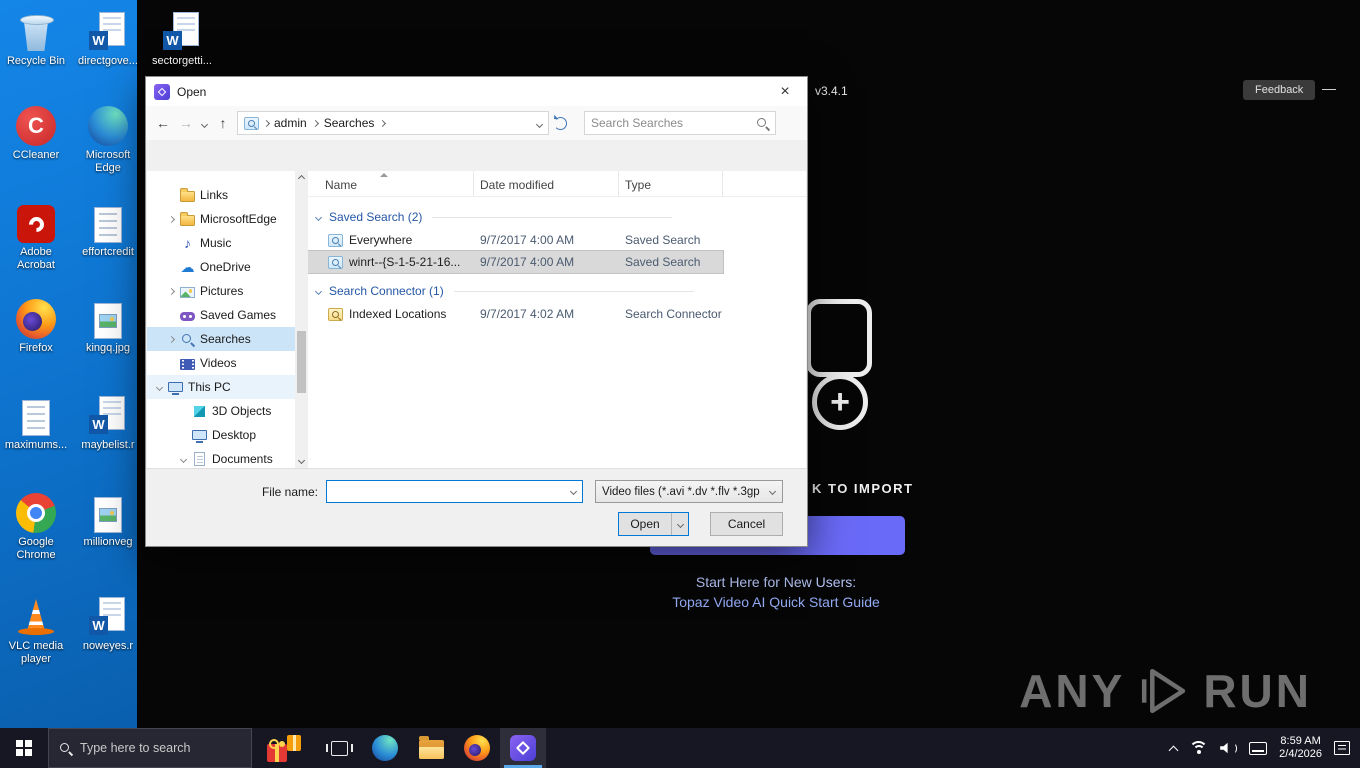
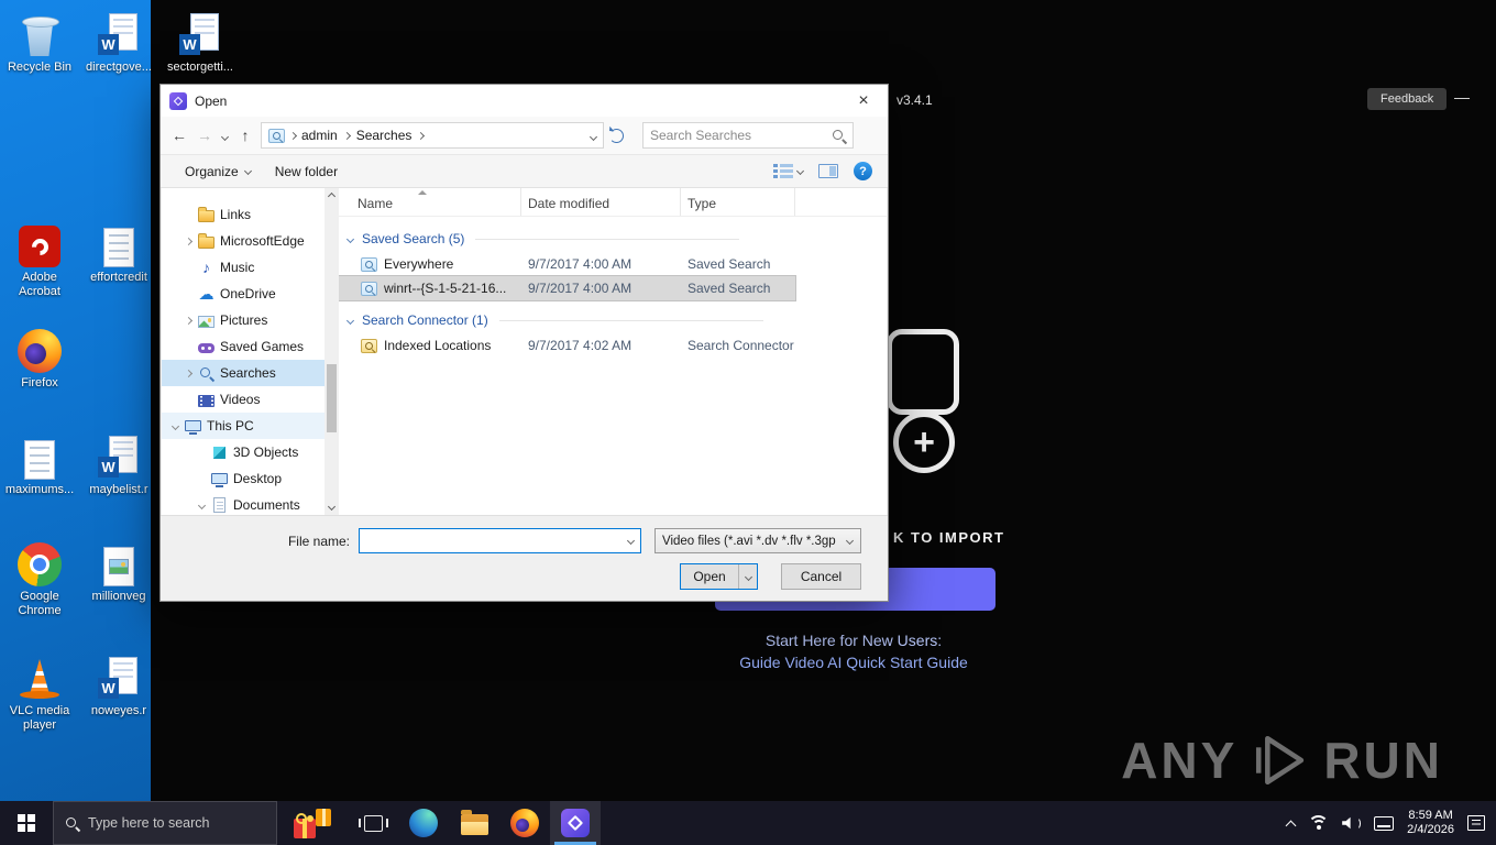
  v3.4.1
  Feedback
  —
  +
  K TO IMPORT
  Start Here for New Users:
- Topaz Video AI Quick Start Guide
+ Guide Video AI Quick Start Guide
  ANY
  RUN
  Recycle Bin
  W
  directgove...
  W
  sectorgetti...
- C
- CCleaner
- Microsoft Edge
  Adobe Acrobat
  effortcredit
  Firefox
- kingq.jpg
  maximums...
  W
  maybelist.r
  Google Chrome
  millionveg
  VLC media player
  W
  noweyes.r
  Open
  ×
  ←
  →
  ↑
  admin
  Searches
  Search Searches
+ Organize
+ New folder
+ ?
  Links
  MicrosoftEdge
  ♪
  Music
  ☁
  OneDrive
  Pictures
  Saved Games
  Searches
  Videos
  This PC
  3D Objects
  Desktop
  Documents
  Name
  Date modified
  Type
- Saved Search (2)
+ Saved Search (5)
  Everywhere
  9/7/2017 4:00 AM
  Saved Search
  winrt--{S-1-5-21-16...
  9/7/2017 4:00 AM
  Saved Search
  Search Connector (1)
  Indexed Locations
  9/7/2017 4:02 AM
  Search Connector
  File name:
  Video files (*.avi *.dv *.flv *.3gp
  Open
  Cancel
  Type here to search
  8:59 AM
  2/4/2026
